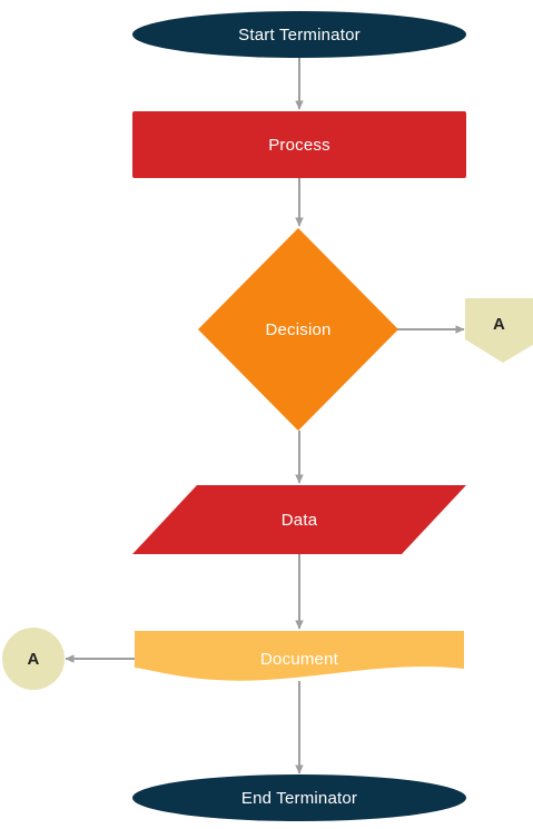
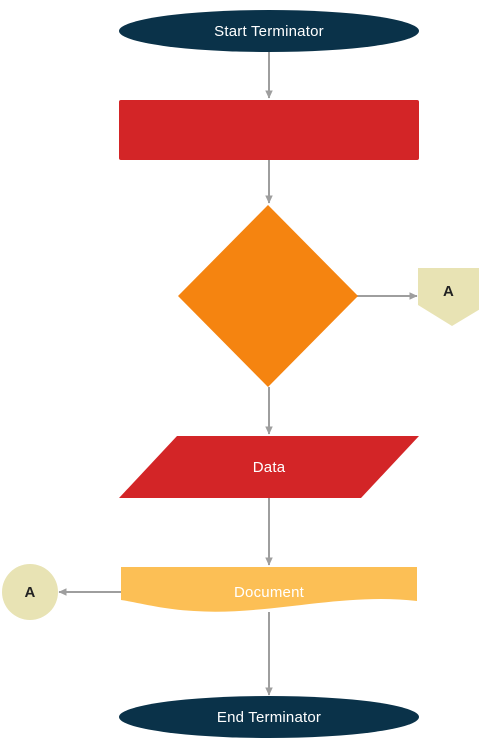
  Start Terminator
- Process
- Decision
  A
  Data
  Document
  A
  End Terminator
